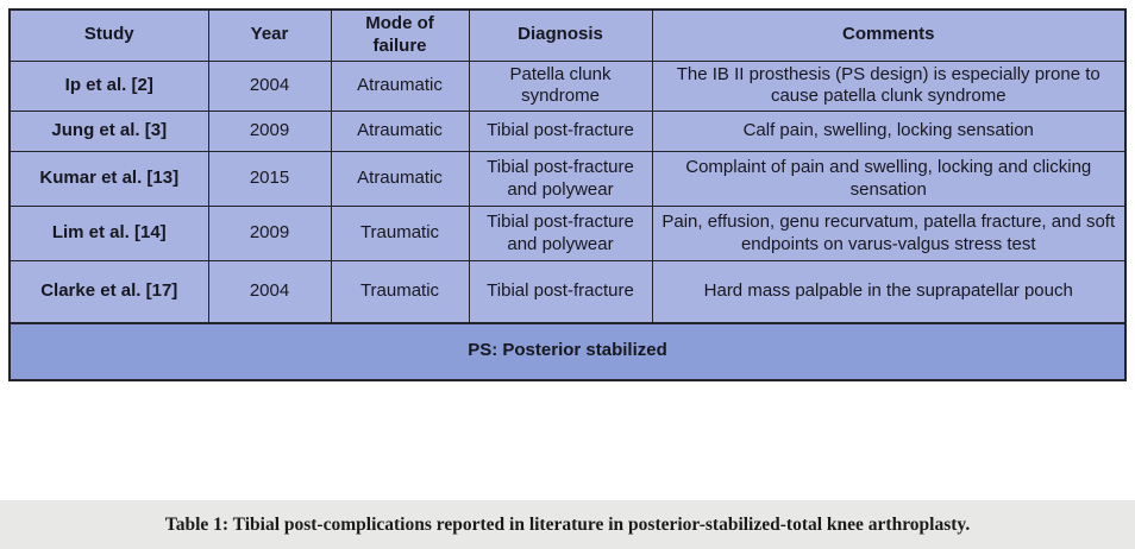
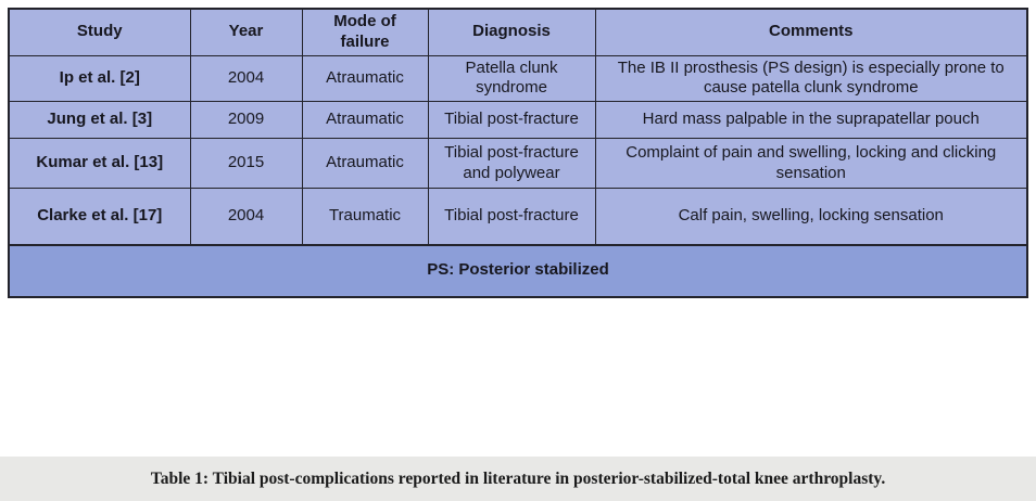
  Study	Year	Mode of failure	Diagnosis	Comments
  Ip et al. [2]	2004	Atraumatic	Patella clunk syndrome	The IB II prosthesis (PS design) is especially prone to cause patella clunk syndrome
- Jung et al. [3]	2009	Atraumatic	Tibial post-fracture	Calf pain, swelling, locking sensation
+ Jung et al. [3]	2009	Atraumatic	Tibial post-fracture	Hard mass palpable in the suprapatellar pouch
  Kumar et al. [13]	2015	Atraumatic	Tibial post-fracture and polywear	Complaint of pain and swelling, locking and clicking sensation
- Lim et al. [14]	2009	Traumatic	Tibial post-fracture and polywear	Pain, effusion, genu recurvatum, patella fracture, and soft endpoints on varus-valgus stress test
- Clarke et al. [17]	2004	Traumatic	Tibial post-fracture	Hard mass palpable in the suprapatellar pouch
+ Clarke et al. [17]	2004	Traumatic	Tibial post-fracture	Calf pain, swelling, locking sensation
  PS: Posterior stabilized
  Table 1: Tibial post-complications reported in literature in posterior-stabilized-total knee arthroplasty.
